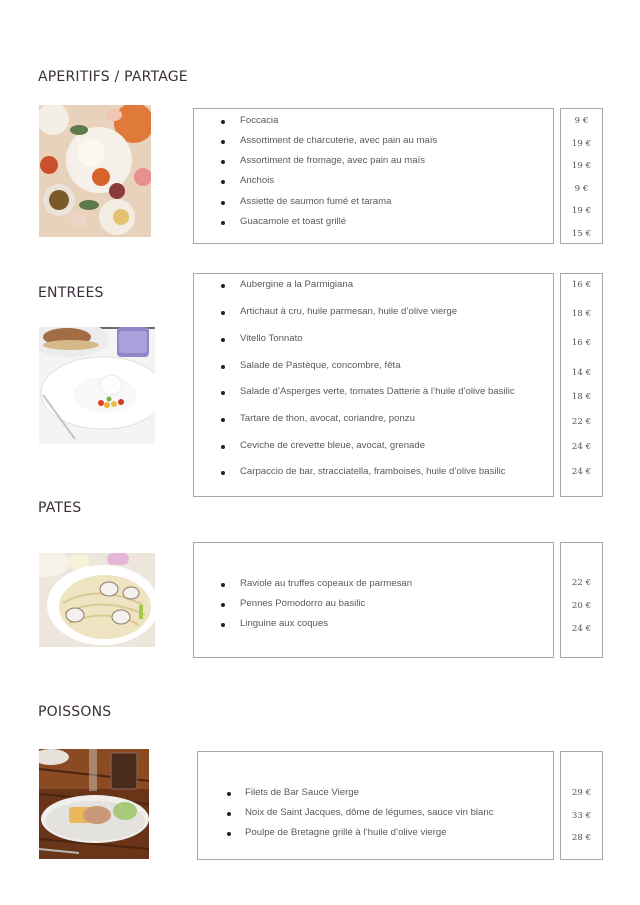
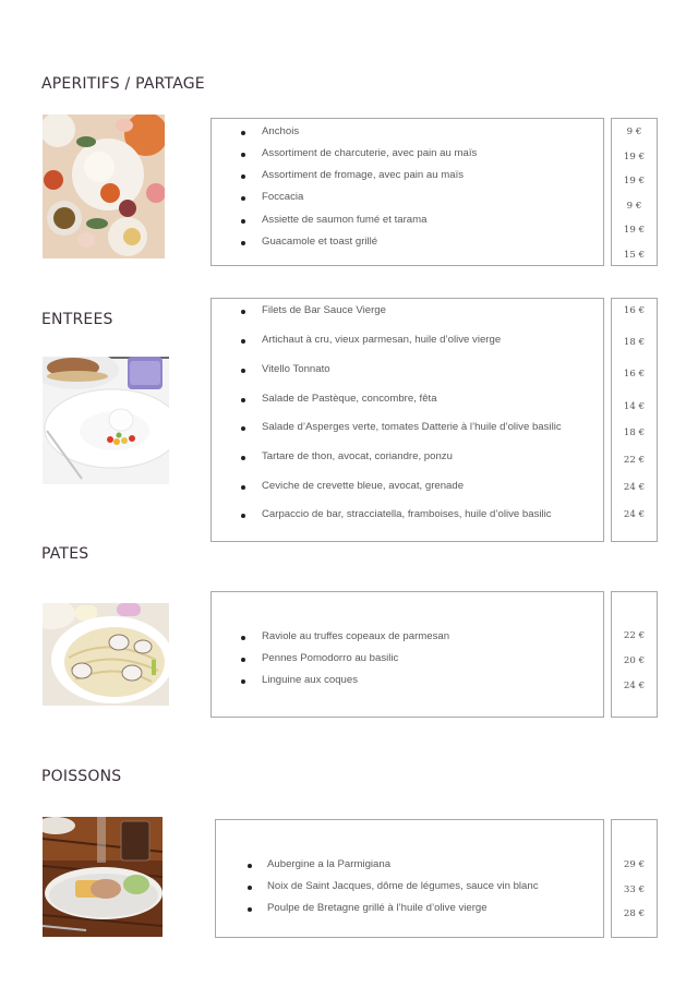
  APERITIFS / PARTAGE
- Foccacia
+ Anchois
  Assortiment de charcuterie, avec pain au maïs
  Assortiment de fromage, avec pain au maïs
- Anchois
+ Foccacia
  Assiette de saumon fumé et tarama
  Guacamole et toast grillé
  9 €
  19 €
  19 €
  9 €
  19 €
  15 €
  ENTREES
- Aubergine a la Parmigiana
+ Filets de Bar Sauce Vierge
- Artichaut à cru, huile parmesan, huile d’olive vierge
+ Artichaut à cru, vieux parmesan, huile d’olive vierge
  Vitello Tonnato
  Salade de Pastèque, concombre, fêta
  Salade d’Asperges verte, tomates Datterie à l’huile d’olive basilic
  Tartare de thon, avocat, coriandre, ponzu
  Ceviche de crevette bleue, avocat, grenade
  Carpaccio de bar, stracciatella, framboises, huile d’olive basilic
  16 €
  18 €
  16 €
  14 €
  18 €
  22 €
  24 €
  24 €
  PATES
  Raviole au truffes copeaux de parmesan
  Pennes Pomodorro au basilic
  Linguine aux coques
  22 €
  20 €
  24 €
  POISSONS
- Filets de Bar Sauce Vierge
+ Aubergine a la Parmigiana
  Noix de Saint Jacques, dôme de légumes, sauce vin blanc
  Poulpe de Bretagne grillé à l’huile d’olive vierge
  29 €
  33 €
  28 €
